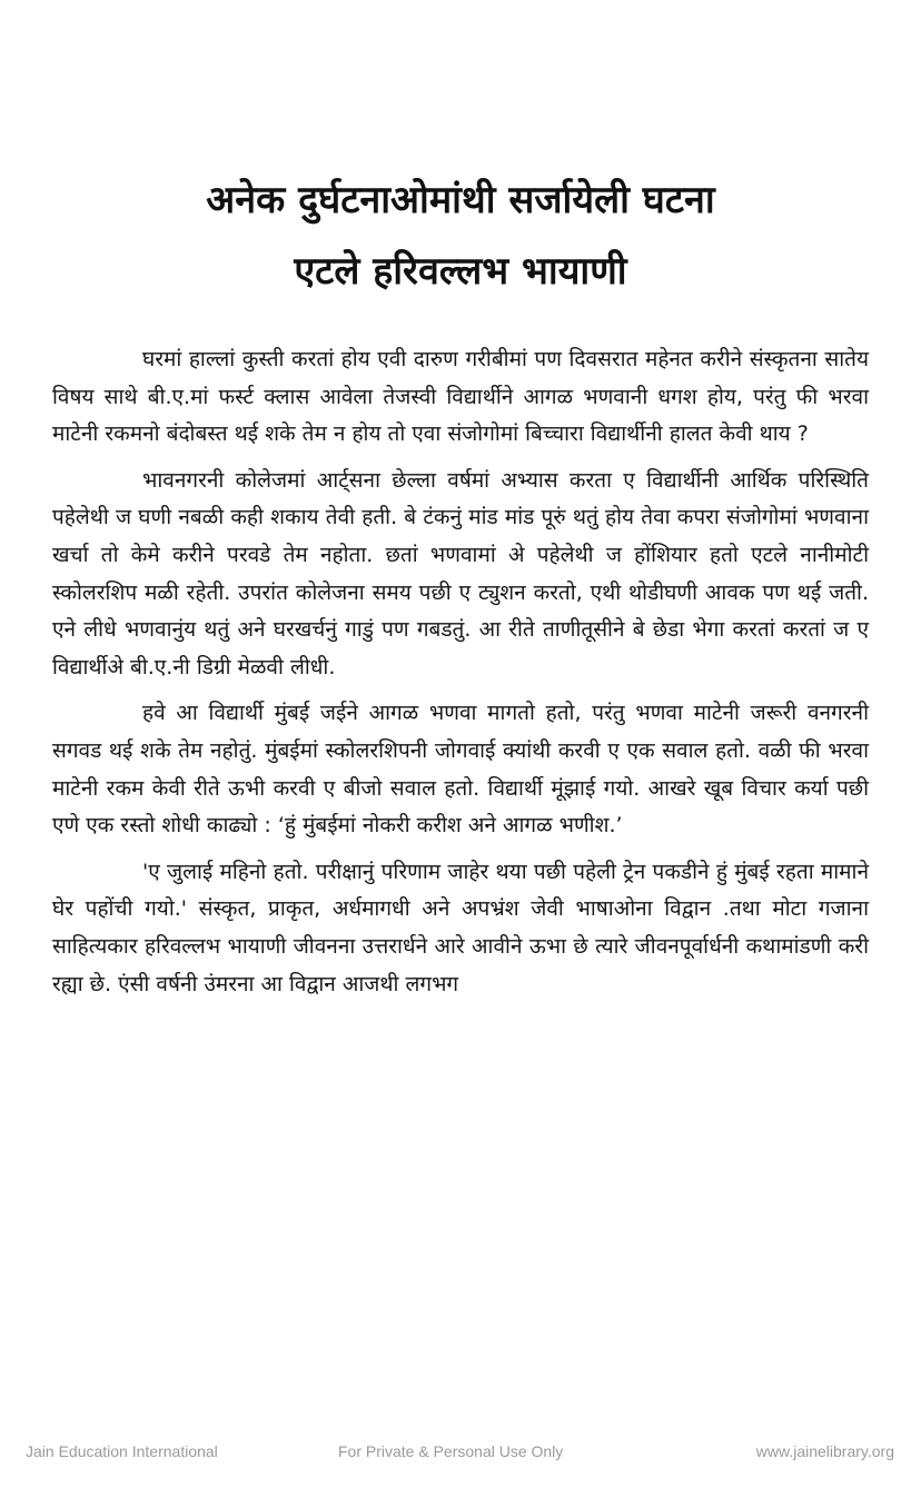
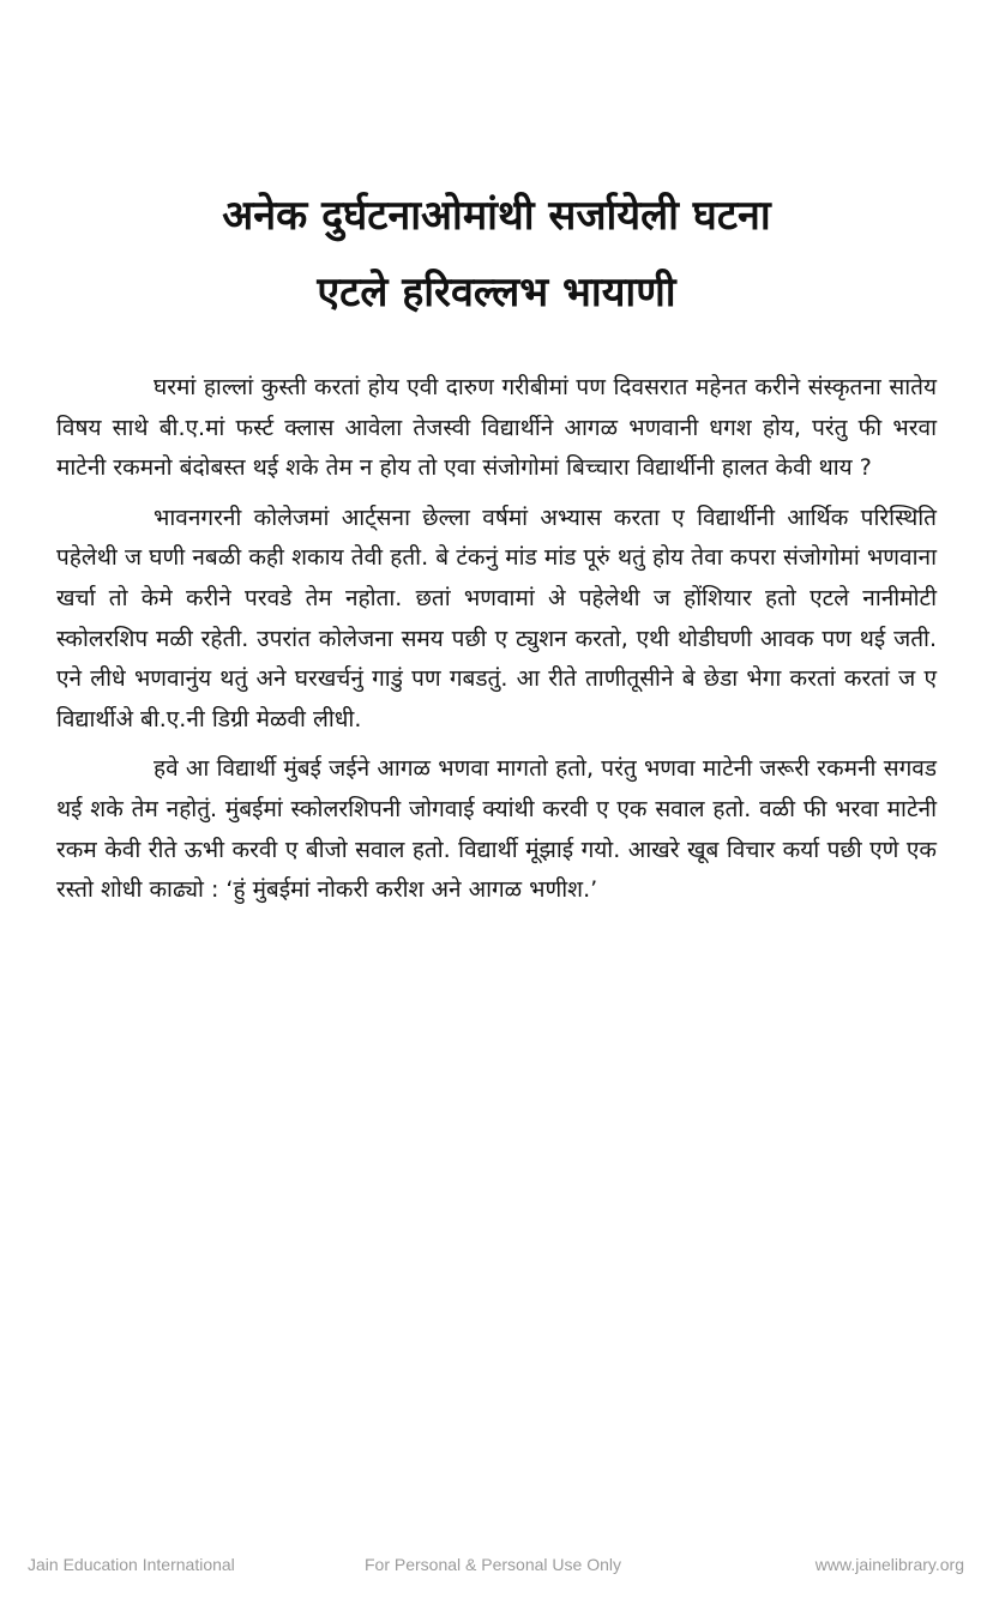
  अनेक दुर्घटनाओमांथी सर्जायेली घटना
  एटले हरिवल्लभ भायाणी
  घरमां हाल्लां कुस्ती करतां होय एवी दारुण गरीबीमां पण दिवसरात महेनत करीने संस्कृतना सातेय विषय साथे बी.ए.मां फर्स्ट क्लास आवेला तेजस्वी विद्यार्थीने आगळ भणवानी धगश होय, परंतु फी भरवा माटेनी रकमनो बंदोबस्त थई शके तेम न होय तो एवा संजोगोमां बिच्चारा विद्यार्थीनी हालत केवी थाय ?
  भावनगरनी कोलेजमां आर्ट्सना छेल्ला वर्षमां अभ्यास करता ए विद्यार्थीनी आर्थिक परिस्थिति पहेलेथी ज घणी नबळी कही शकाय तेवी हती. बे टंकनुं मांड मांड पूरुं थतुं होय तेवा कपरा संजोगोमां भणवाना खर्चा तो केमे करीने परवडे तेम नहोता. छतां भणवामां अे पहेलेथी ज होंशियार हतो एटले नानीमोटी स्कोलरशिप मळी रहेती. उपरांत कोलेजना समय पछी ए ट्युशन करतो, एथी थोडीघणी आवक पण थई जती. एने लीधे भणवानुंय थतुं अने घरखर्चनुं गाडुं पण गबडतुं. आ रीते ताणीतूसीने बे छेडा भेगा करतां करतां ज ए विद्यार्थीअे बी.ए.नी डिग्री मेळवी लीधी.
- हवे आ विद्यार्थी मुंबई जईने आगळ भणवा मागतो हतो, परंतु भणवा माटेनी जरूरी वनगरनी सगवड थई शके तेम नहोतुं. मुंबईमां स्कोलरशिपनी जोगवाई क्यांथी करवी ए एक सवाल हतो. वळी फी भरवा माटेनी रकम केवी रीते ऊभी करवी ए बीजो सवाल हतो. विद्यार्थी मूंझाई गयो. आखरे खूब विचार कर्या पछी एणे एक रस्तो शोधी काढ्यो : ‘हुं मुंबईमां नोकरी करीश अने आगळ भणीश.’
+ हवे आ विद्यार्थी मुंबई जईने आगळ भणवा मागतो हतो, परंतु भणवा माटेनी जरूरी रकमनी सगवड थई शके तेम नहोतुं. मुंबईमां स्कोलरशिपनी जोगवाई क्यांथी करवी ए एक सवाल हतो. वळी फी भरवा माटेनी रकम केवी रीते ऊभी करवी ए बीजो सवाल हतो. विद्यार्थी मूंझाई गयो. आखरे खूब विचार कर्या पछी एणे एक रस्तो शोधी काढ्यो : ‘हुं मुंबईमां नोकरी करीश अने आगळ भणीश.’
- 'ए जुलाई महिनो हतो. परीक्षानुं परिणाम जाहेर थया पछी पहेली ट्रेन पकडीने हुं मुंबई रहता मामाने घेर पहोंची गयो.' संस्कृत, प्राकृत, अर्धमागधी अने अपभ्रंश जेवी भाषाओना विद्वान .तथा मोटा गजाना साहित्यकार हरिवल्लभ भायाणी जीवनना उत्तरार्धने आरे आवीने ऊभा छे त्यारे जीवनपूर्वार्धनी कथामांडणी करी रह्या छे. एंसी वर्षनी उंमरना आ विद्वान आजथी लगभग
  Jain Education International
- For Private & Personal Use Only
+ For Personal & Personal Use Only
  www.jainelibrary.org
